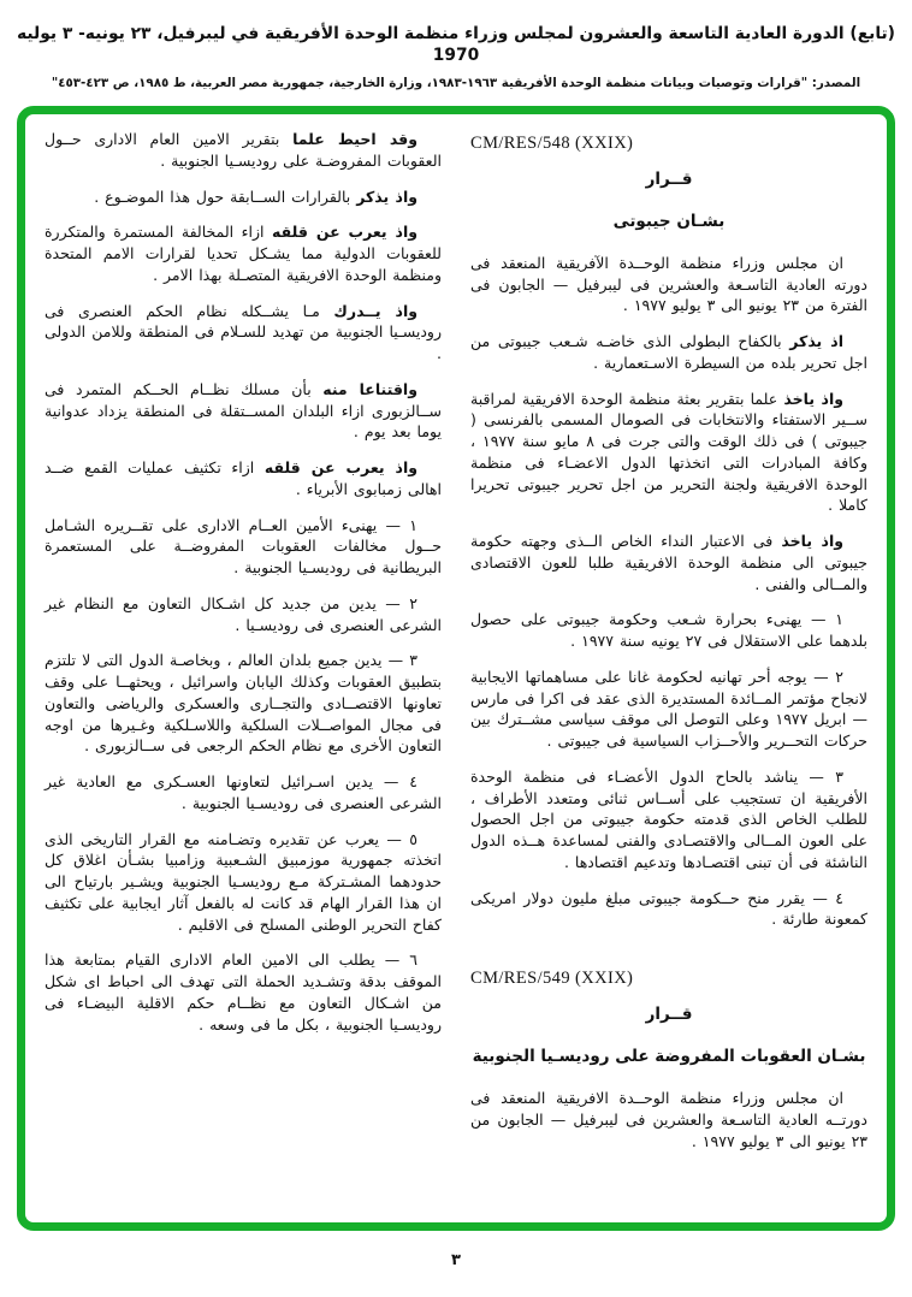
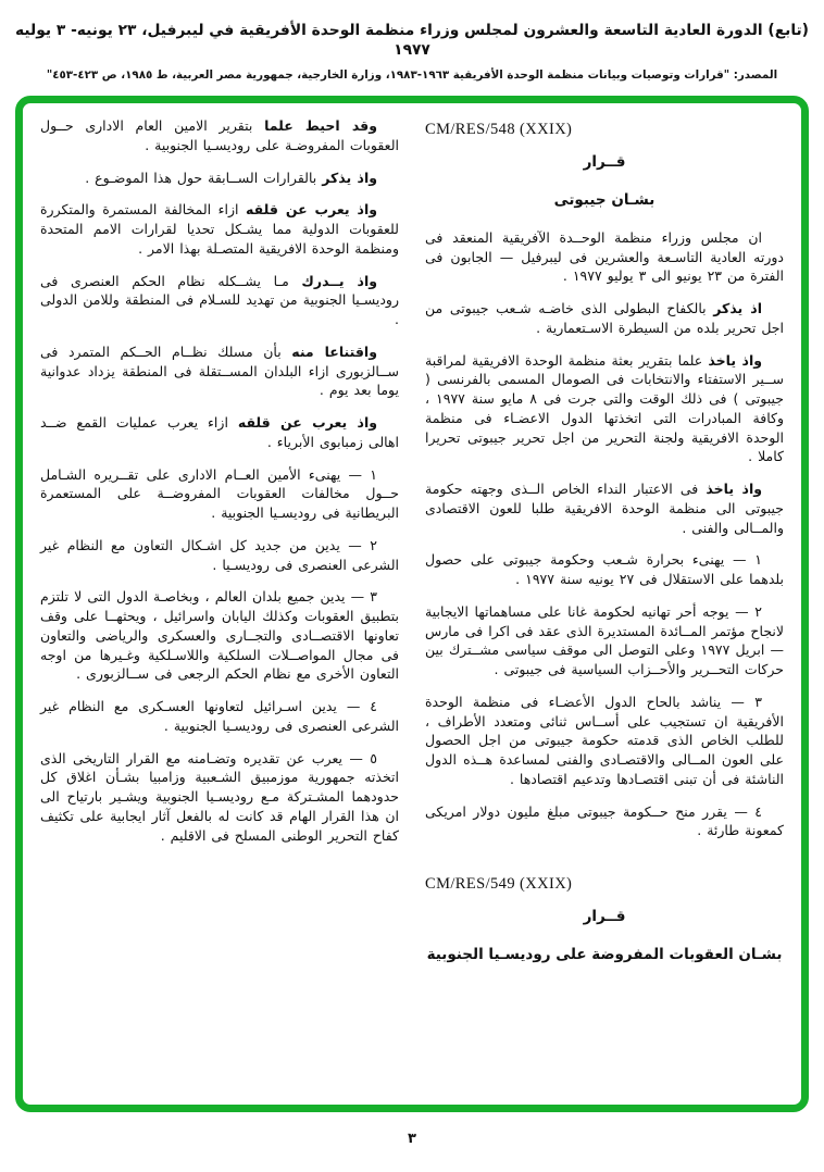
- (تابع) الدورة العادية التاسعة والعشرون لمجلس وزراء منظمة الوحدة الأفريقية في ليبرفيل، ٢٣ يونيه- ٣ يوليه 1970
+ (تابع) الدورة العادية التاسعة والعشرون لمجلس وزراء منظمة الوحدة الأفريقية في ليبرفيل، ٢٣ يونيه- ٣ يوليه ١٩٧٧
  المصدر: "قرارات وتوصيات وبيانات منظمة الوحدة الأفريقية ١٩٦٣-١٩٨٣، وزارة الخارجية، جمهورية مصر العربية، ط ١٩٨٥، ص ٤٢٣-٤٥٣"
  CM/RES/548 (XXIX)
  قــرار
  بشـان جيبوتى
  ان مجلس وزراء منظمة الوحــدة الآفريقية المنعقد فى دورته العادية التاسـعة والعشرين فى ليبرفيل — الجابون فى الفترة من ٢٣ يونيو الى ٣ يوليو ١٩٧٧ .
  اذ يذكر بالكفاح البطولى الذى خاضـه شـعب جيبوتى من اجل تحرير بلده من السيطرة الاسـتعمارية .
  واذ ياخذ علما بتقرير بعثة منظمة الوحدة الافريقية لمراقبة ســير الاستفتاء والانتخابات فى الصومال المسمى بالفرنسى ( جيبوتى ) فى ذلك الوقت والتى جرت فى ٨ مايو سنة ١٩٧٧ ، وكافة المبادرات التى اتخذتها الدول الاعضـاء فى منظمة الوحدة الافريقية ولجنة التحرير من اجل تحرير جيبوتى تحريرا كاملا .
  واذ ياخذ فى الاعتبار النداء الخاص الــذى وجهته حكومة جيبوتى الى منظمة الوحدة الافريقية طلبا للعون الاقتصادى والمــالى والفنى .
  ١ — يهنىء بحرارة شـعب وحكومة جيبوتى على حصول بلدهما على الاستقلال فى ٢٧ يونيه سنة ١٩٧٧ .
  ٢ — يوجه أحر تهانيه لحكومة غانا على مساهماتها الايجابية لانجاح مؤتمر المــائدة المستديرة الذى عقد فى اكرا فى مارس— ابريل ١٩٧٧ وعلى التوصل الى موقف سياسى مشــترك بين حركات التحــرير والأحــزاب السياسية فى جيبوتى .
  ٣ — يناشد بالحاح الدول الأعضـاء فى منظمة الوحدة الأفريقية ان تستجيب على أســاس ثنائى ومتعدد الأطراف ، للطلب الخاص الذى قدمته حكومة جيبوتى من اجل الحصول على العون المــالى والاقتصـادى والفنى لمساعدة هــذه الدول الناشئة فى أن تبنى اقتصـادها وتدعيم اقتصادها .
  ٤ — يقرر منح حــكومة جيبوتى مبلغ مليون دولار امريكى كمعونة طارئة .
  CM/RES/549 (XXIX)
  قــرار
  بشـان العقوبات المفروضة على روديسـيا الجنوبية
- ان مجلس وزراء منظمة الوحــدة الافريقية المنعقد فى دورتــه العادية التاسـعة والعشرين فى ليبرفيل — الجابون من ٢٣ يونيو الى ٣ يوليو ١٩٧٧ .
  وقد احيط علما بتقرير الامين العام الادارى حــول العقوبات المفروضـة على روديسـيا الجنوبية .
  واذ يذكر بالقرارات الســابقة حول هذا الموضـوع .
  واذ يعرب عن قلقه ازاء المخالفة المستمرة والمتكررة للعقوبات الدولية مما يشـكل تحديا لقرارات الامم المتحدة ومنظمة الوحدة الافريقية المتصـلة بهذا الامر .
  واذ يــدرك مـا يشــكله نظام الحكم العنصرى فى روديسـيا الجنوبية من تهديد للسـلام فى المنطقة وللامن الدولى .
  واقتناعا منه بأن مسلك نظــام الحــكم المتمرد فى ســالزبورى ازاء البلدان المســتقلة فى المنطقة يزداد عدوانية يوما بعد يوم .
- واذ يعرب عن قلقه ازاء تكثيف عمليات القمع ضــد اهالى زمبابوى الأبرياء .
+ واذ يعرب عن قلقه ازاء يعرب عمليات القمع ضــد اهالى زمبابوى الأبرياء .
  ١ — يهنىء الأمين العــام الادارى على تقــريره الشـامل حــول مخالفات العقوبات المفروضــة على المستعمرة البريطانية فى روديسـيا الجنوبية .
  ٢ — يدين من جديد كل اشـكال التعاون مع النظام غير الشرعى العنصرى فى روديسـيا .
  ٣ — يدين جميع بلدان العالم ، وبخاصـة الدول التى لا تلتزم بتطبيق العقوبات وكذلك اليابان واسرائيل ، ويحثهــا على وقف تعاونها الاقتصــادى والتجــارى والعسكرى والرياضى والتعاون فى مجال المواصــلات السلكية واللاسـلكية وغـيرها من اوجه التعاون الأخرى مع نظام الحكم الرجعى فى ســالزبورى .
- ٤ — يدين اسـرائيل لتعاونها العسـكرى مع العادية غير الشرعى العنصرى فى روديسـيا الجنوبية .
+ ٤ — يدين اسـرائيل لتعاونها العسـكرى مع النظام غير الشرعى العنصرى فى روديسـيا الجنوبية .
  ٥ — يعرب عن تقديره وتضـامنه مع القرار التاريخى الذى اتخذته جمهورية موزمبيق الشـعبية وزامبيا بشـأن اغلاق كل حدودهما المشـتركة مـع روديسـيا الجنوبية ويشـير بارتياح الى ان هذا القرار الهام قد كانت له بالفعل آثار ايجابية على تكثيف كفاح التحرير الوطنى المسلح فى الاقليم .
- ٦ — يطلب الى الامين العام الادارى القيام بمتابعة هذا الموقف بدقة وتشـديد الحملة التى تهدف الى احباط اى شكل من اشـكال التعاون مع نظــام حكم الاقلية البيضـاء فى روديسـيا الجنوبية ، بكل ما فى وسعه .
  ٣
